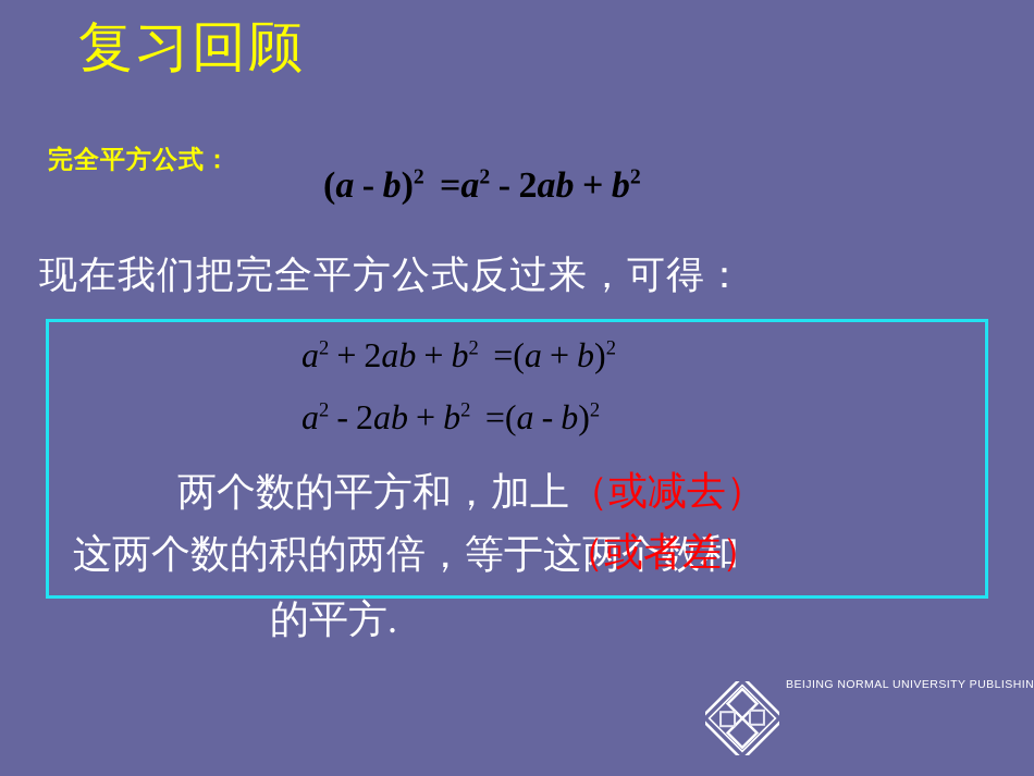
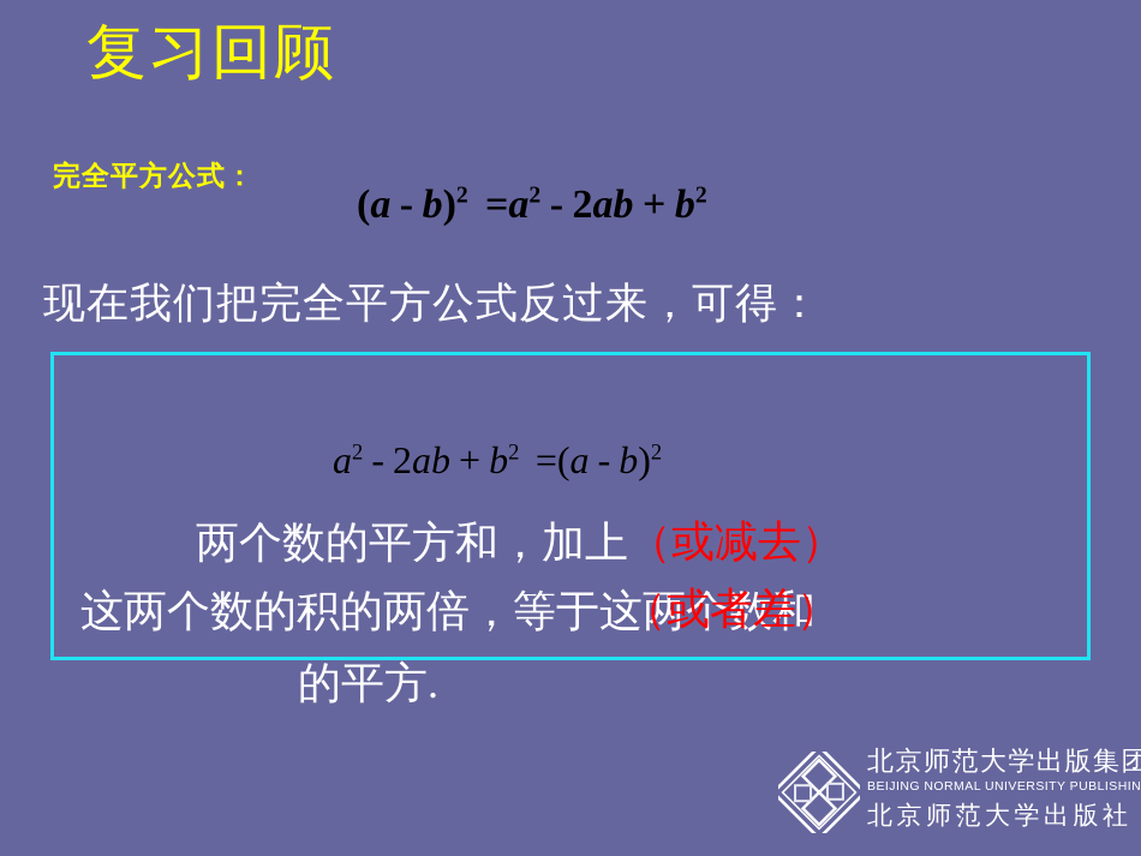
  复习回顾
  完全平方公式：
  (a - b)2 =a2 - 2ab + b2
  现在我们把完全平方公式反过来，可得：
- a2 + 2ab + b2 =(a + b)2
  a2 - 2ab + b2 =(a - b)2
  两个数的平方和，加上
  这两个数的积的两倍，等于这两个数和
  的平方.
  （或减去）
  （或者差）
+ 北京师范大学出版集团
  BEIJING NORMAL UNIVERSITY PUBLISHIN
+ 北京师范大学出版社
